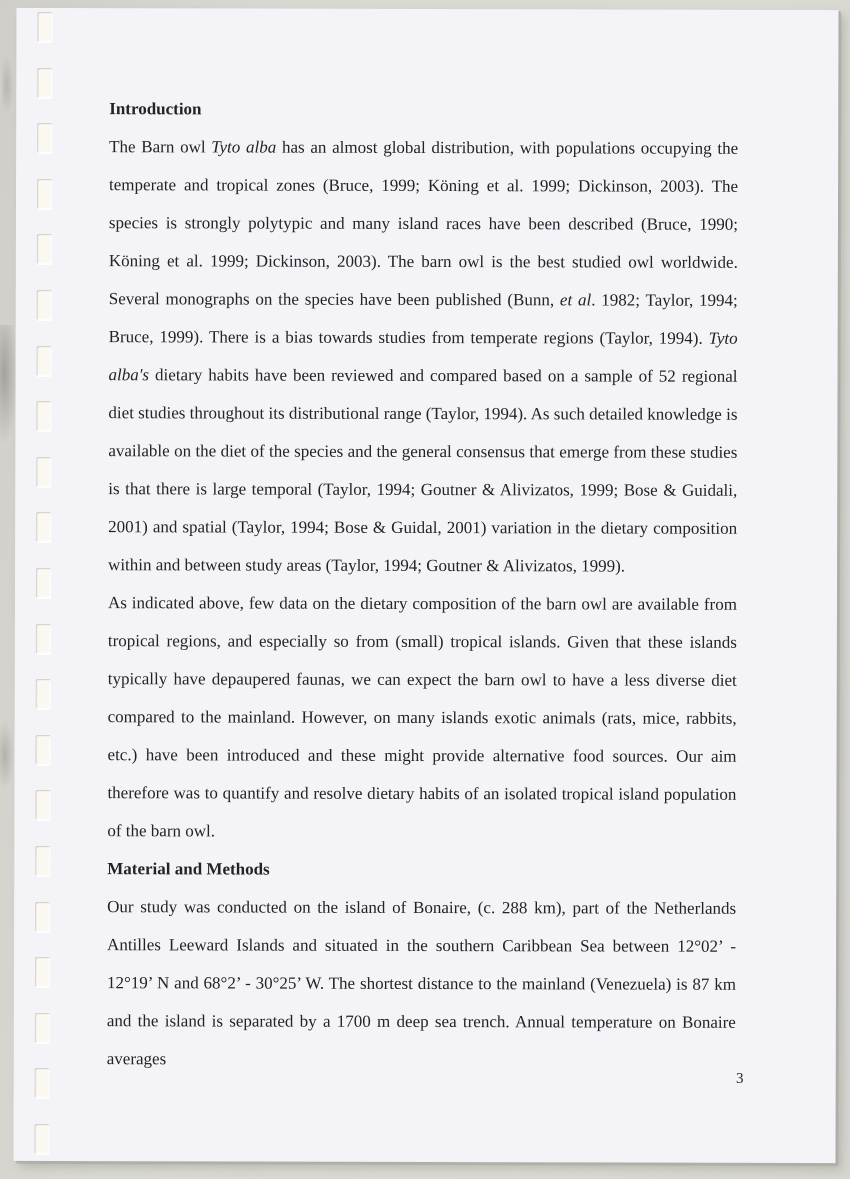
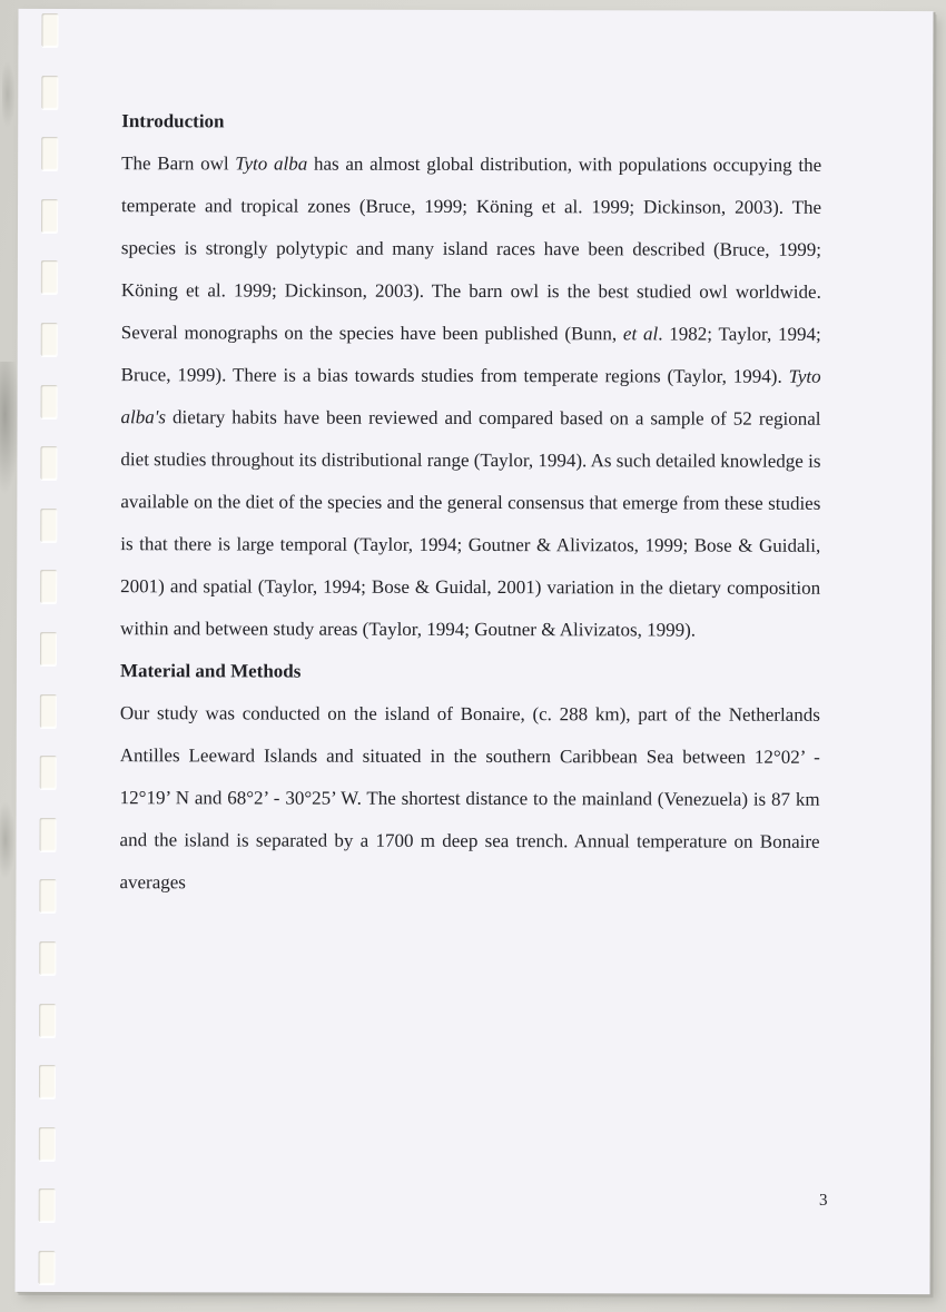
  Introduction
- The Barn owl Tyto alba has an almost global distribution, with populations occupying the temperate and tropical zones (Bruce, 1999; Köning et al. 1999; Dickinson, 2003). The species is strongly polytypic and many island races have been described (Bruce, 1990; Köning et al. 1999; Dickinson, 2003). The barn owl is the best studied owl worldwide. Several monographs on the species have been published (Bunn, et al. 1982; Taylor, 1994; Bruce, 1999). There is a bias towards studies from temperate regions (Taylor, 1994). Tyto alba's dietary habits have been reviewed and compared based on a sample of 52 regional diet studies throughout its distributional range (Taylor, 1994). As such detailed knowledge is available on the diet of the species and the general consensus that emerge from these studies is that there is large temporal (Taylor, 1994; Goutner & Alivizatos, 1999; Bose & Guidali, 2001) and spatial (Taylor, 1994; Bose & Guidal, 2001) variation in the dietary composition within and between study areas (Taylor, 1994; Goutner & Alivizatos, 1999).
+ The Barn owl Tyto alba has an almost global distribution, with populations occupying the temperate and tropical zones (Bruce, 1999; Köning et al. 1999; Dickinson, 2003). The species is strongly polytypic and many island races have been described (Bruce, 1999; Köning et al. 1999; Dickinson, 2003). The barn owl is the best studied owl worldwide. Several monographs on the species have been published (Bunn, et al. 1982; Taylor, 1994; Bruce, 1999). There is a bias towards studies from temperate regions (Taylor, 1994). Tyto alba's dietary habits have been reviewed and compared based on a sample of 52 regional diet studies throughout its distributional range (Taylor, 1994). As such detailed knowledge is available on the diet of the species and the general consensus that emerge from these studies is that there is large temporal (Taylor, 1994; Goutner & Alivizatos, 1999; Bose & Guidali, 2001) and spatial (Taylor, 1994; Bose & Guidal, 2001) variation in the dietary composition within and between study areas (Taylor, 1994; Goutner & Alivizatos, 1999).
- As indicated above, few data on the dietary composition of the barn owl are available from tropical regions, and especially so from (small) tropical islands. Given that these islands typically have depaupered faunas, we can expect the barn owl to have a less diverse diet compared to the mainland. However, on many islands exotic animals (rats, mice, rabbits, etc.) have been introduced and these might provide alternative food sources. Our aim therefore was to quantify and resolve dietary habits of an isolated tropical island population of the barn owl.
  Material and Methods
  Our study was conducted on the island of Bonaire, (c. 288 km), part of the Netherlands Antilles Leeward Islands and situated in the southern Caribbean Sea between 12°02’ - 12°19’ N and 68°2’ - 30°25’ W. The shortest distance to the mainland (Venezuela) is 87 km and the island is separated by a 1700 m deep sea trench. Annual temperature on Bonaire averages
  3
